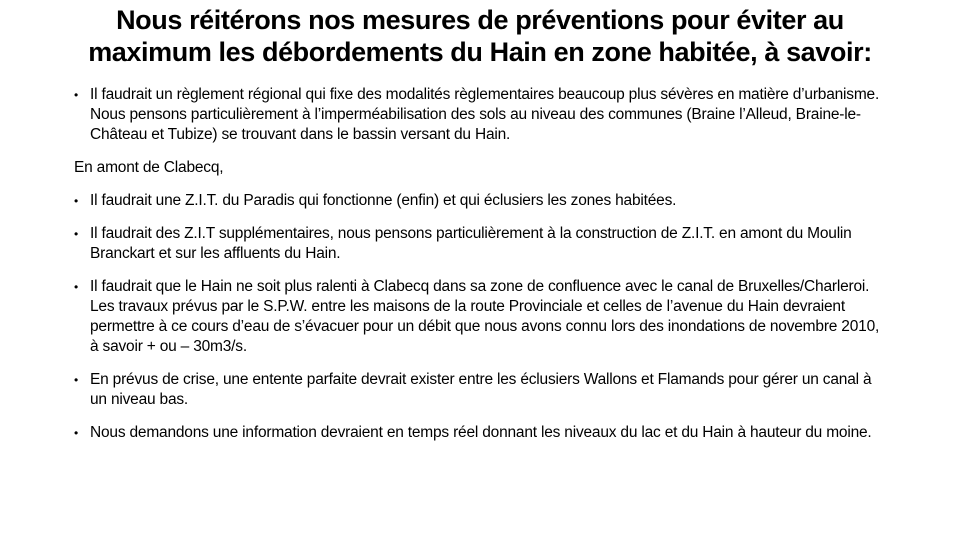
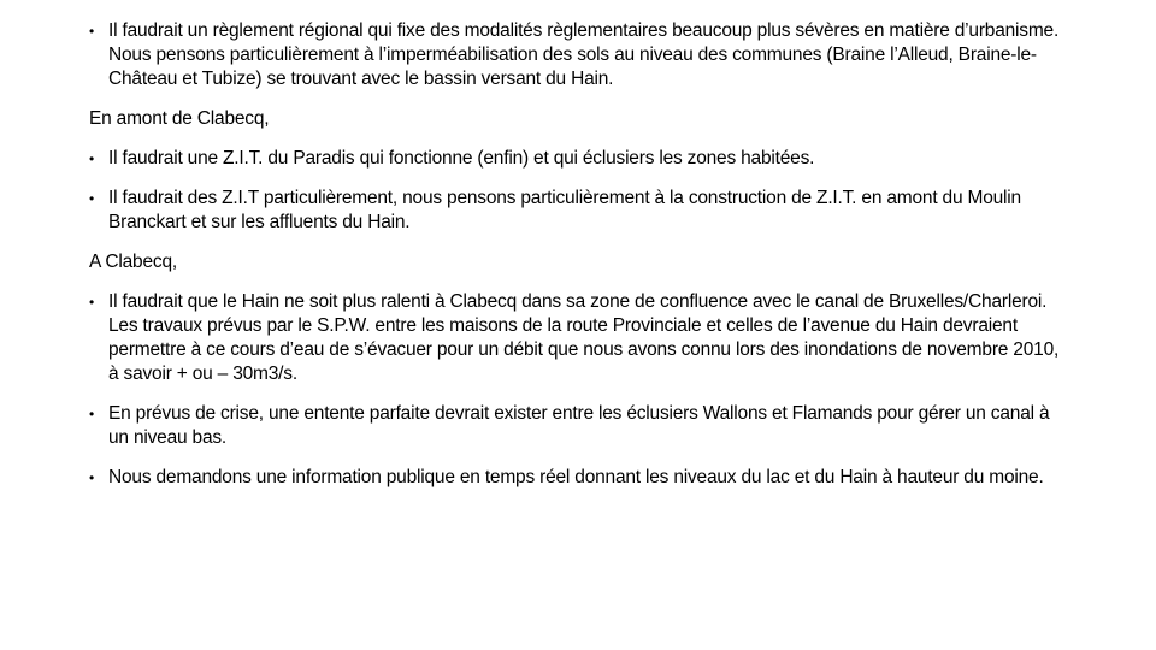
- Nous réitérons nos mesures de préventions pour éviter au maximum les débordements du Hain en zone habitée, à savoir:
  •
- Il faudrait un règlement régional qui fixe des modalités règlementaires beaucoup plus sévères en matière d’urbanisme. Nous pensons particulièrement à l’imperméabilisation des sols au niveau des communes (Braine l’Alleud, Braine-le-Château et Tubize) se trouvant dans le bassin versant du Hain.
+ Il faudrait un règlement régional qui fixe des modalités règlementaires beaucoup plus sévères en matière d’urbanisme. Nous pensons particulièrement à l’imperméabilisation des sols au niveau des communes (Braine l’Alleud, Braine-le-Château et Tubize) se trouvant avec le bassin versant du Hain.
  En amont de Clabecq,
  •
  Il faudrait une Z.I.T. du Paradis qui fonctionne (enfin) et qui éclusiers les zones habitées.
  •
- Il faudrait des Z.I.T supplémentaires, nous pensons particulièrement à la construction de Z.I.T. en amont du Moulin Branckart et sur les affluents du Hain.
+ Il faudrait des Z.I.T particulièrement, nous pensons particulièrement à la construction de Z.I.T. en amont du Moulin Branckart et sur les affluents du Hain.
+ A Clabecq,
  •
  Il faudrait que le Hain ne soit plus ralenti à Clabecq dans sa zone de confluence avec le canal de Bruxelles/Charleroi. Les travaux prévus par le S.P.W. entre les maisons de la route Provinciale et celles de l’avenue du Hain devraient permettre à ce cours d’eau de s’évacuer pour un débit que nous avons connu lors des inondations de novembre 2010, à savoir + ou – 30m3/s.
  •
  En prévus de crise, une entente parfaite devrait exister entre les éclusiers Wallons et Flamands pour gérer un canal à un niveau bas.
  •
- Nous demandons une information devraient en temps réel donnant les niveaux du lac et du Hain à hauteur du moine.
+ Nous demandons une information publique en temps réel donnant les niveaux du lac et du Hain à hauteur du moine.
